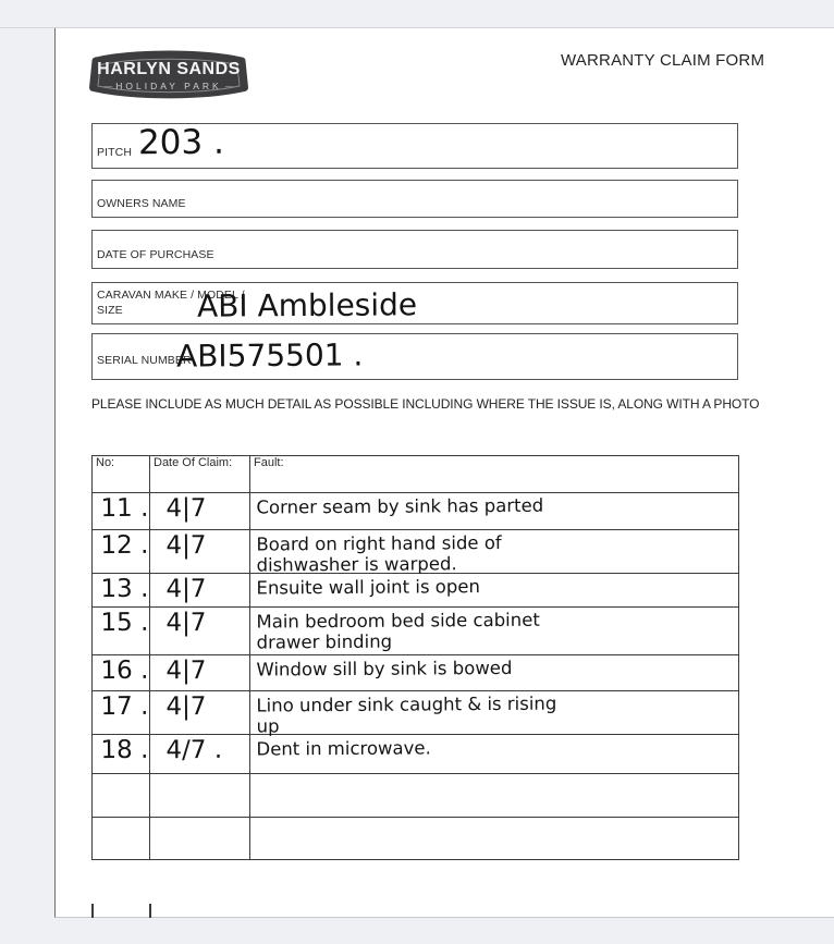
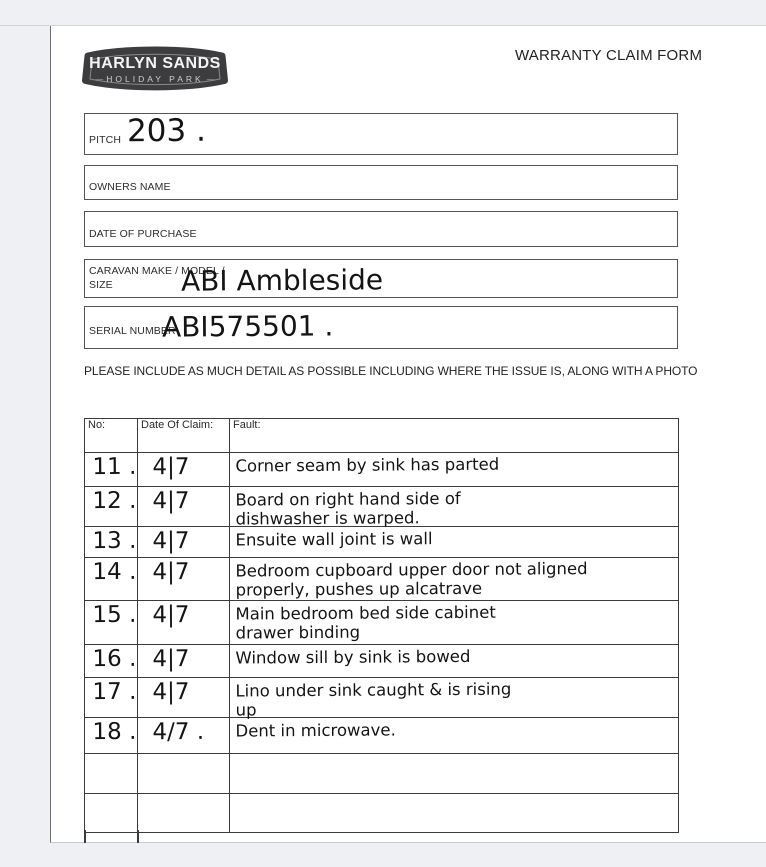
  HARLYN SANDS
  HOLIDAY PARK
  WARRANTY CLAIM FORM
  PITCH
  203 .
  OWNERS NAME
  DATE OF PURCHASE
  CARAVAN MAKE / MODEL / SIZE
  ABI Ambleside
  SERIAL NUMBER
  ABI575501 .
  PLEASE INCLUDE AS MUCH DETAIL AS POSSIBLE INCLUDING WHERE THE ISSUE IS, ALONG WITH A PHOTO
  No:	Date Of Claim:	Fault:
  11 .	4|7	Corner seam by sink has parted
  12 .	4|7	Board on right hand side of dishwasher is warped.
- 13 .	4|7	Ensuite wall joint is open
+ 13 .	4|7	Ensuite wall joint is wall
+ 14 .	4|7	Bedroom cupboard upper door not aligned properly, pushes up alcatrave
  15 .	4|7	Main bedroom bed side cabinet drawer binding
  16 .	4|7	Window sill by sink is bowed
  17 .	4|7	Lino under sink caught & is rising up
  18 .	4/7 .	Dent in microwave.
